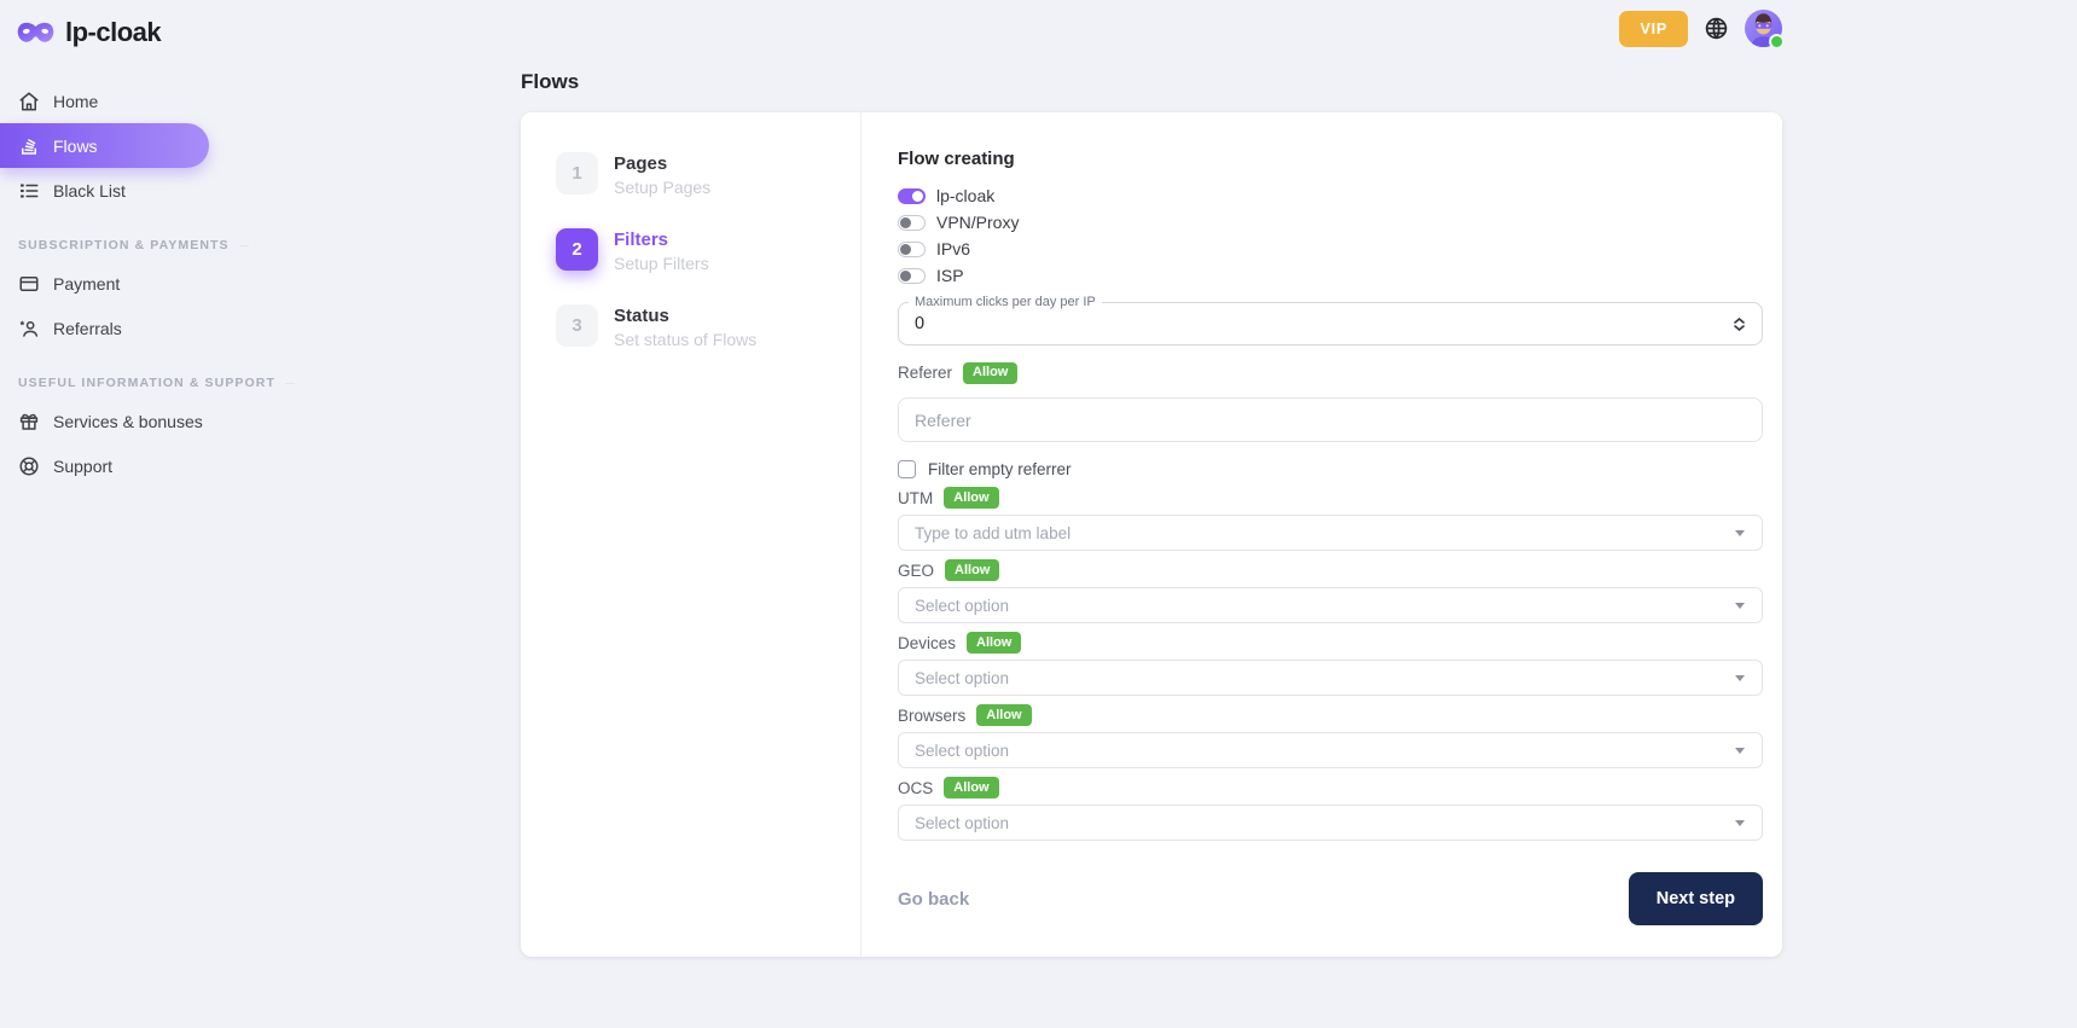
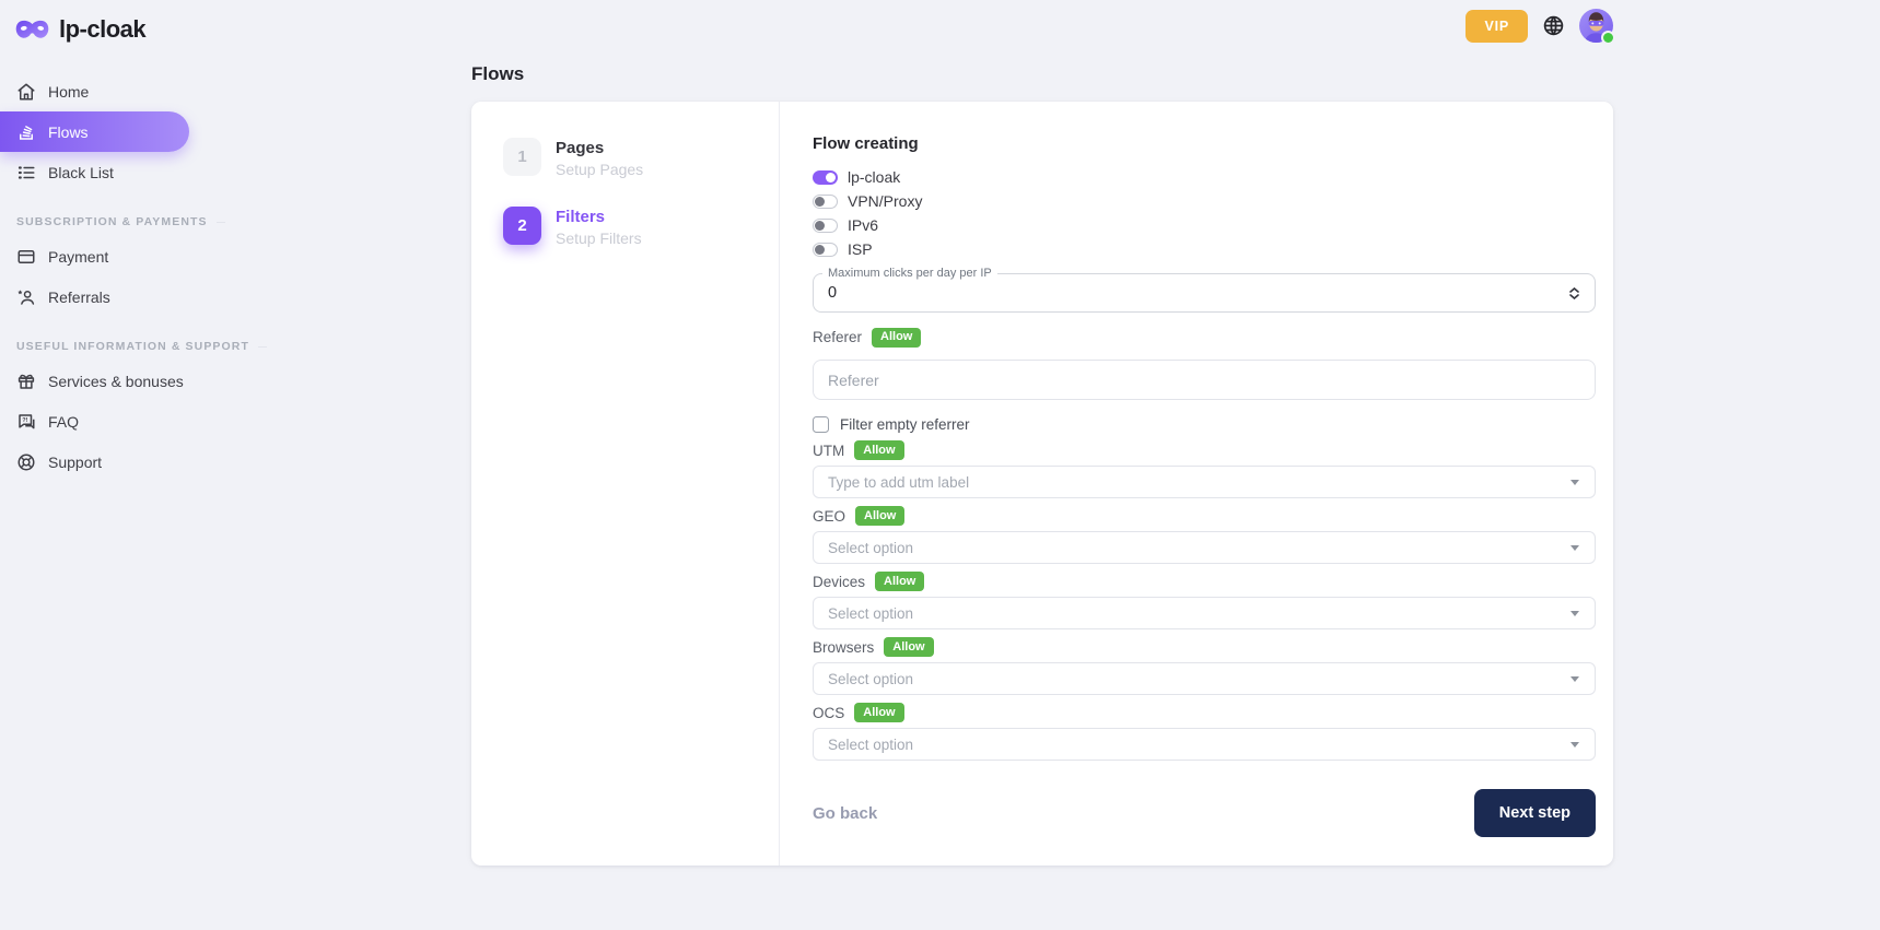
  lp-cloak
  Home
  Flows
  Black List
  SUBSCRIPTION & PAYMENTS
  Payment
  Referrals
  USEFUL INFORMATION & SUPPORT
  Services & bonuses
+ FAQ
  Support
  VIP
  Flows
  1
  Pages
  Setup Pages
  2
  Filters
  Setup Filters
- 3
- Status
- Set status of Flows
  Flow creating
  lp-cloak
  VPN/Proxy
  IPv6
  ISP
  Maximum clicks per day per IP
  0
  Referer
  Allow
  Referer
  Filter empty referrer
  UTM
  Allow
  Type to add utm label
  GEO
  Allow
  Select option
  Devices
  Allow
  Select option
  Browsers
  Allow
  Select option
  OCS
  Allow
  Select option
  Go back
  Next step
